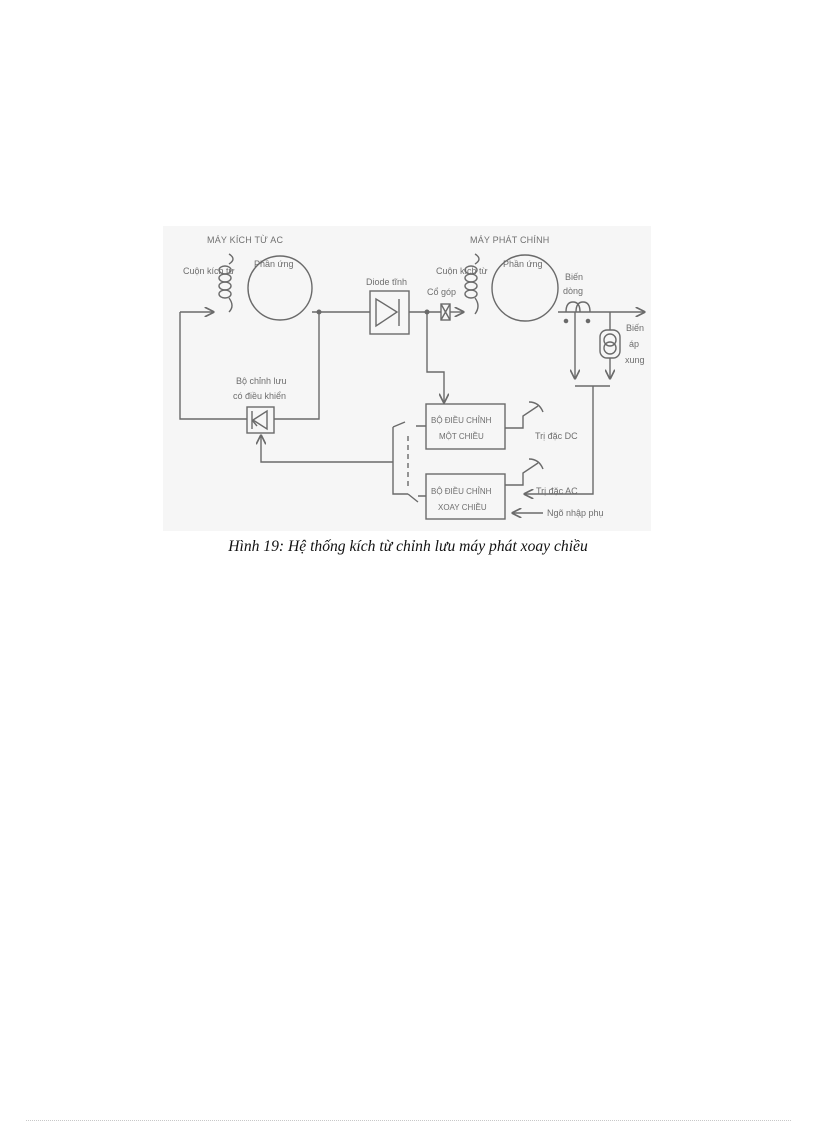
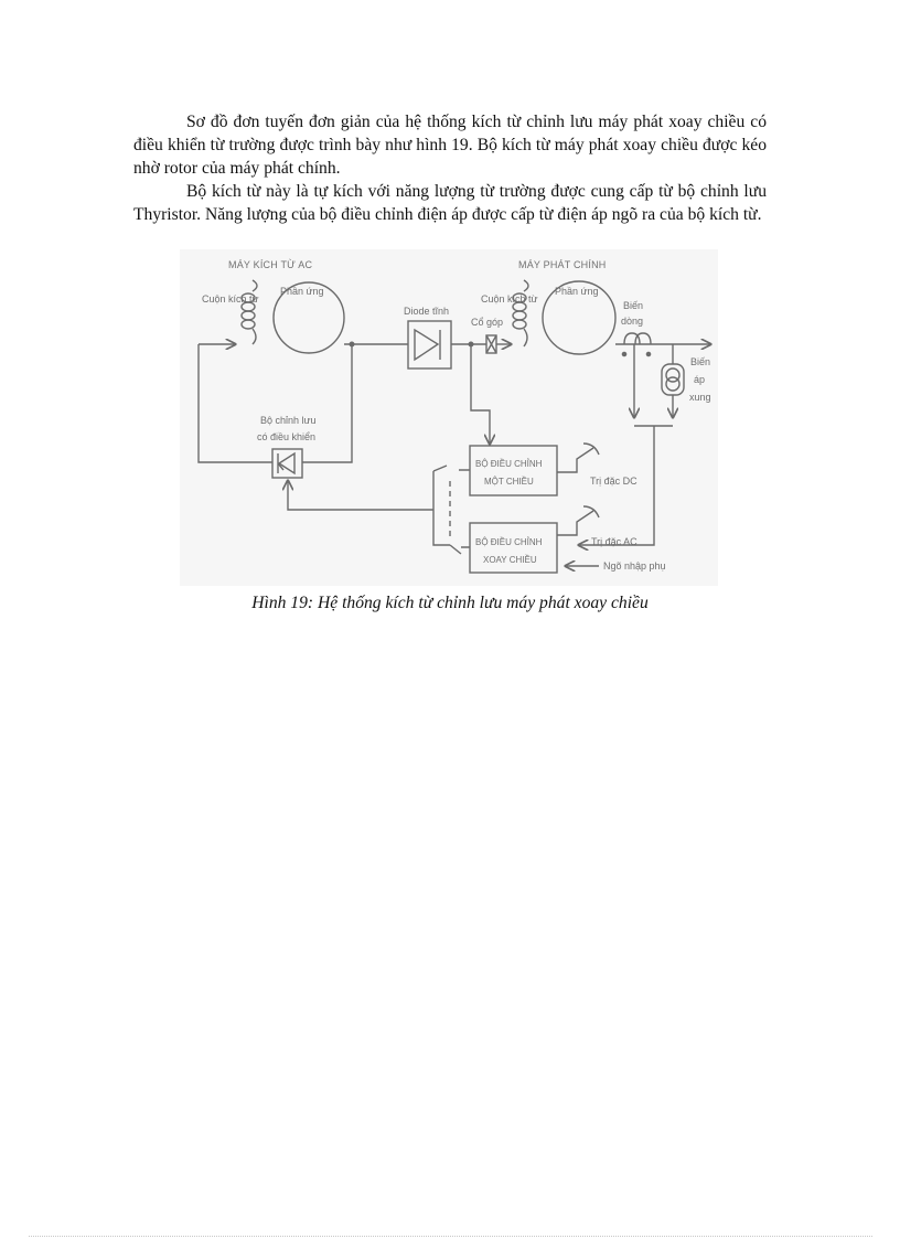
+ Sơ đồ đơn tuyến đơn giản của hệ thống kích từ chỉnh lưu máy phát xoay chiều có điều khiển từ trường được trình bày như hình 19. Bộ kích từ máy phát xoay chiều được kéo nhờ rotor của máy phát chính.
+ Bộ kích từ này là tự kích với năng lượng từ trường được cung cấp từ bộ chỉnh lưu Thyristor. Năng lượng của bộ điều chỉnh điện áp được cấp từ điện áp ngõ ra của bộ kích từ.
  MÁY KÍCH TỪ AC
  MÁY PHÁT CHÍNH
  Cuộn kích từ
  Phần ứng
  Diode tĩnh
  Cổ góp
  Cuộn kích từ
  Phần ứng
  Biến
  dòng
  Biến
  áp
  xung
  Bộ chỉnh lưu
  có điều khiển
  BỘ ĐIỀU CHỈNH
  MỘT CHIỀU
  BỘ ĐIỀU CHỈNH
  XOAY CHIỀU
  Trị đặc DC
  Trị đặc AC
  Ngõ nhập phụ
  Hình 19: Hệ thống kích từ chỉnh lưu máy phát xoay chiều
